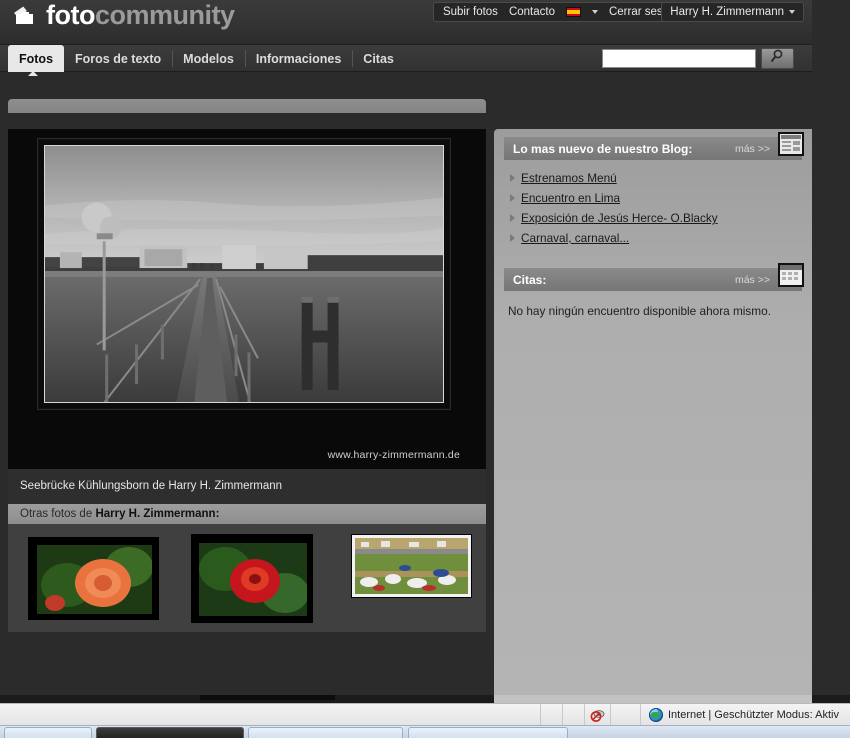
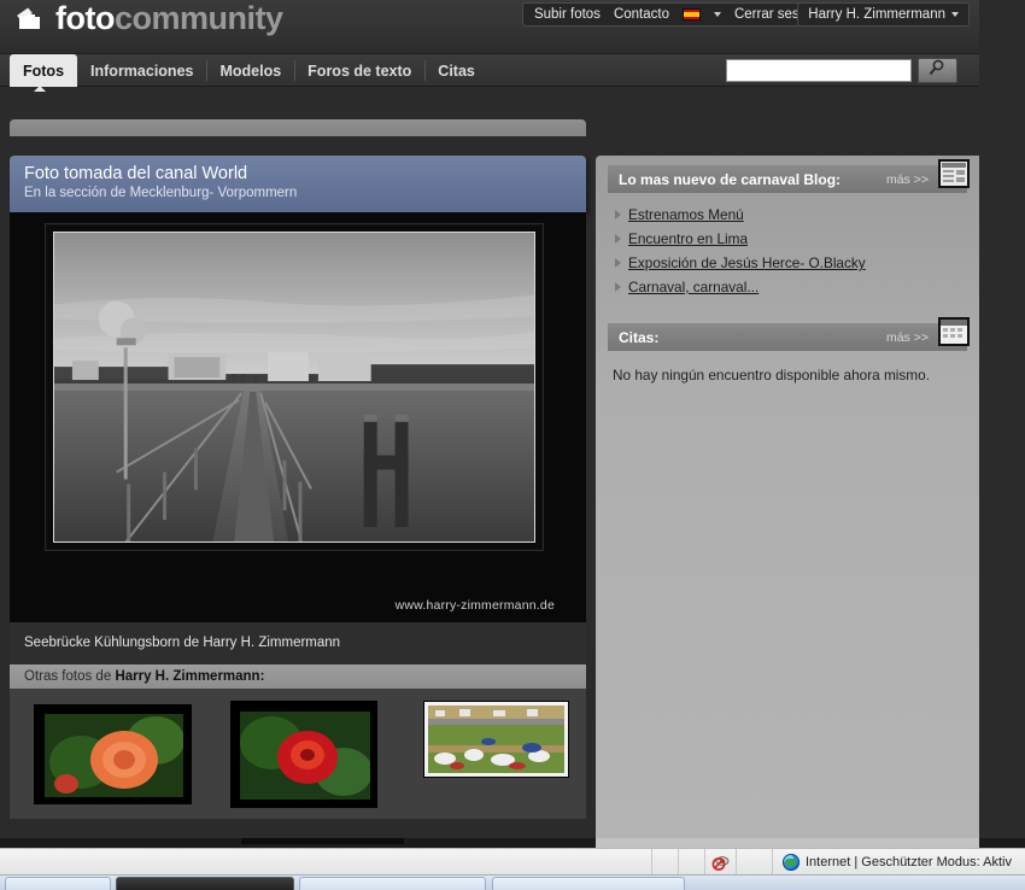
  fotocommunity
  Subir fotos
  Contacto
  Cerrar ses
  Harry H. Zimmermann
  Fotos
- Foros de texto
+ Informaciones
  Modelos
- Informaciones
+ Foros de texto
  Citas
+ Foto tomada del canal World
+ En la sección de Mecklenburg- Vorpommern
  www.harry-zimmermann.de
  Seebrücke Kühlungsborn de Harry H. Zimmermann
  Otras fotos de Harry H. Zimmermann:
- Lo mas nuevo de nuestro Blog:
+ Lo mas nuevo de carnaval Blog:
  más >>
  Estrenamos Menú
  Encuentro en Lima
  Exposición de Jesús Herce- O.Blacky
  Carnaval, carnaval...
  Citas:
  más >>
  No hay ningún encuentro disponible ahora mismo.
  Internet | Geschützter Modus: Aktiv
